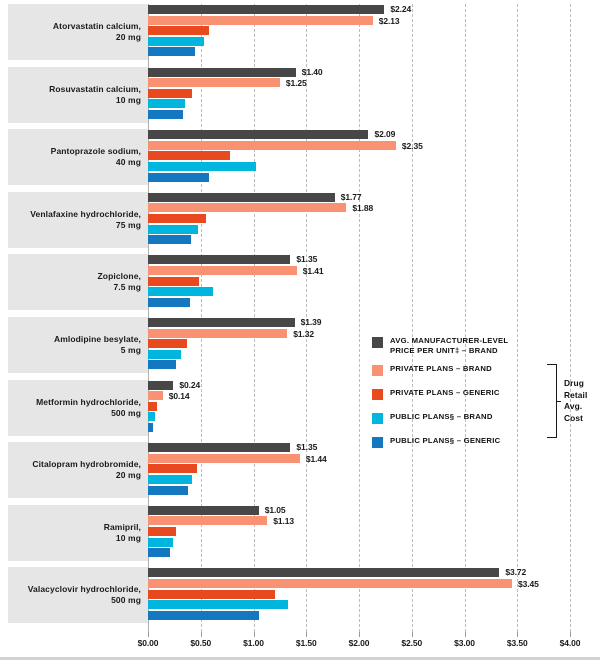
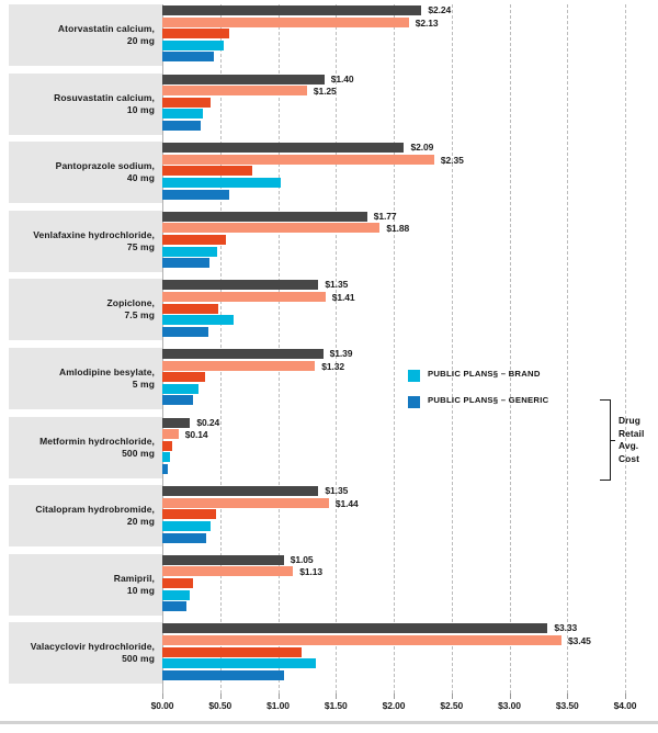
  Atorvastatin calcium,
  20 mg
  $2.24
  $2.13
  Rosuvastatin calcium,
  10 mg
  $1.40
  $1.25
  Pantoprazole sodium,
  40 mg
  $2.09
  $2.35
  Venlafaxine hydrochloride,
  75 mg
  $1.77
  $1.88
  Zopiclone,
  7.5 mg
  $1.35
  $1.41
  Amlodipine besylate,
  5 mg
  $1.39
  $1.32
  Metformin hydrochloride,
  500 mg
  $0.24
  $0.14
  Citalopram hydrobromide,
  20 mg
  $1.35
  $1.44
  Ramipril,
  10 mg
  $1.05
  $1.13
  Valacyclovir hydrochloride,
  500 mg
- $3.72
+ $3.33
  $3.45
  $0.00
  $0.50
  $1.00
  $1.50
  $2.00
  $2.50
  $3.00
  $3.50
  $4.00
- AVG. MANUFACTURER-LEVEL
- PRICE PER UNIT‡ – BRAND
- PRIVATE PLANS – BRAND
- PRIVATE PLANS – GENERIC
  PUBLIC PLANS§ – BRAND
  PUBLIC PLANS§ – GENERIC
  Drug
  Retail
  Avg.
  Cost
